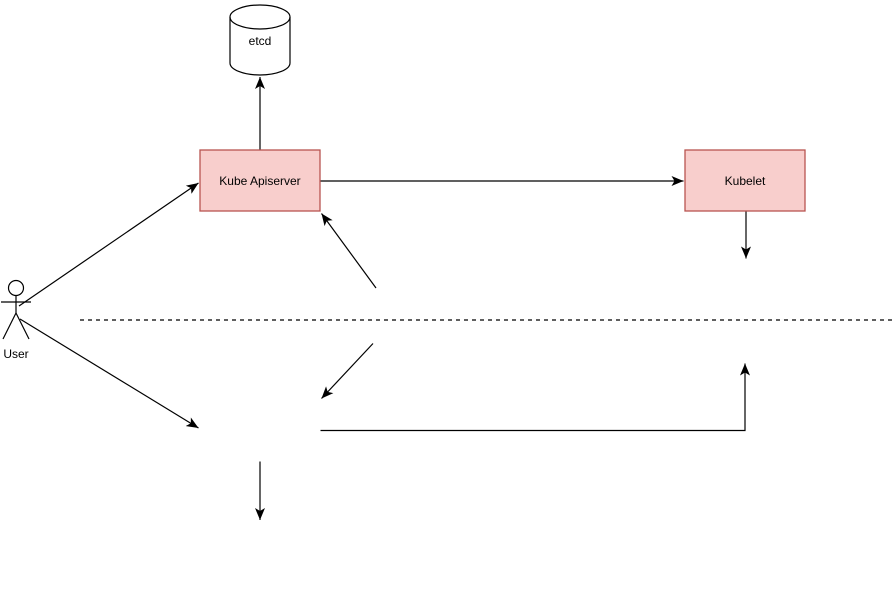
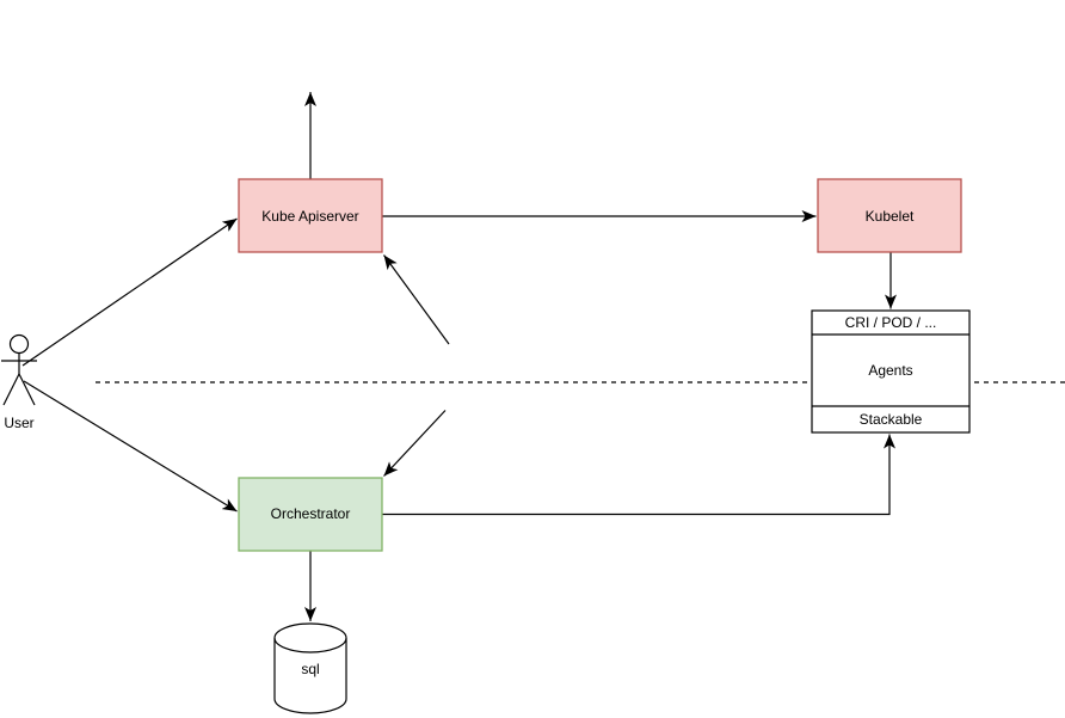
- etcd
  Kube Apiserver
  Kubelet
+ CRI / POD / ...
+ Agents
+ Stackable
+ Orchestrator
+ sql
  User
